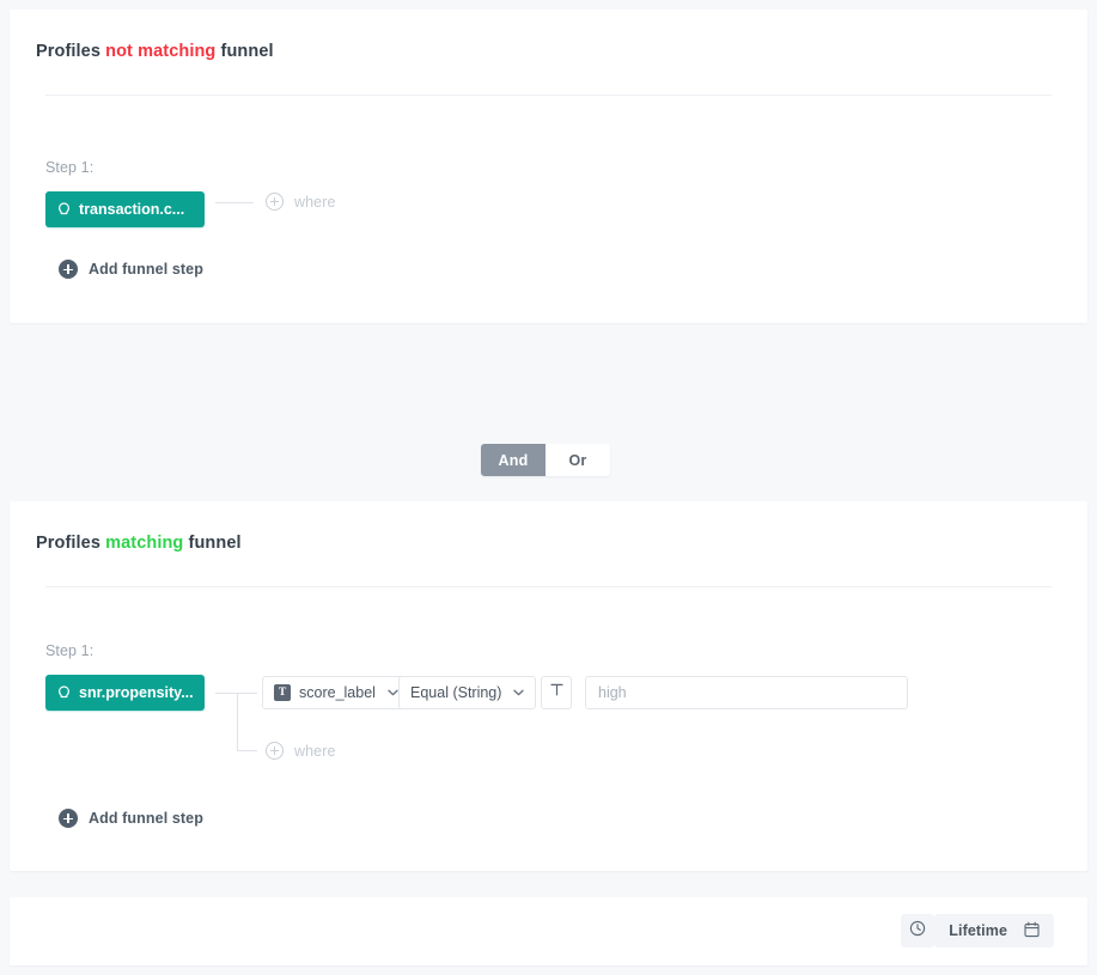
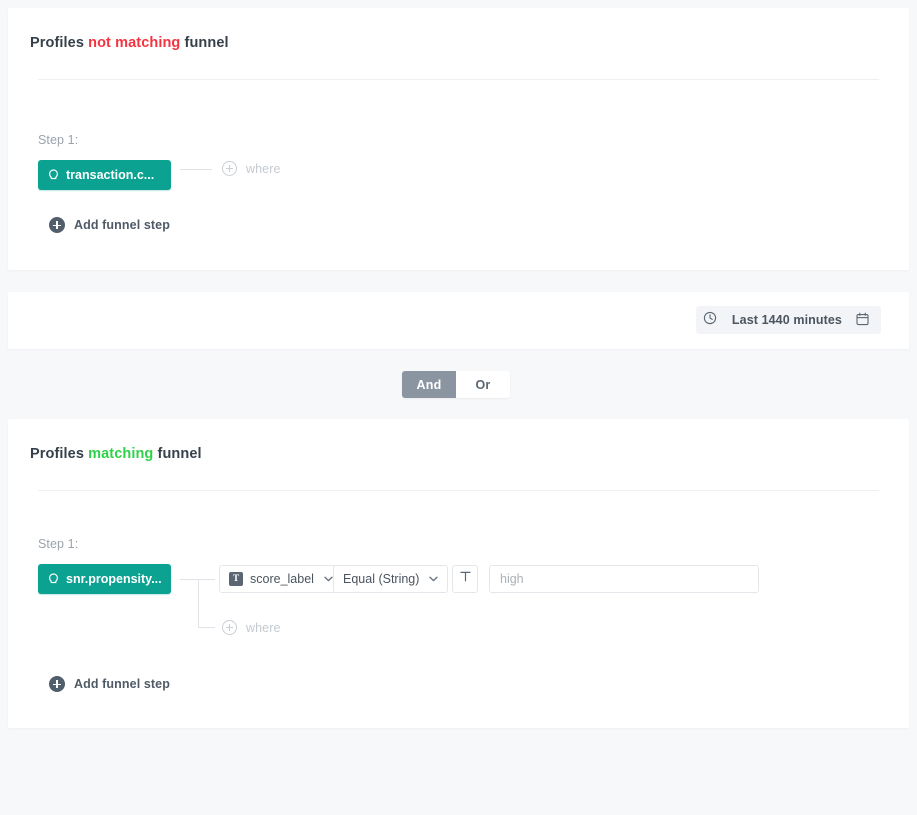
  Profiles not matching funnel
  Step 1:
  transaction.c...
  where
  Add funnel step
+ Last 1440 minutes
  And
  Or
  Profiles matching funnel
  Step 1:
  snr.propensity...
  T
  score_label
  Equal (String)
  high
  where
  Add funnel step
- Lifetime
